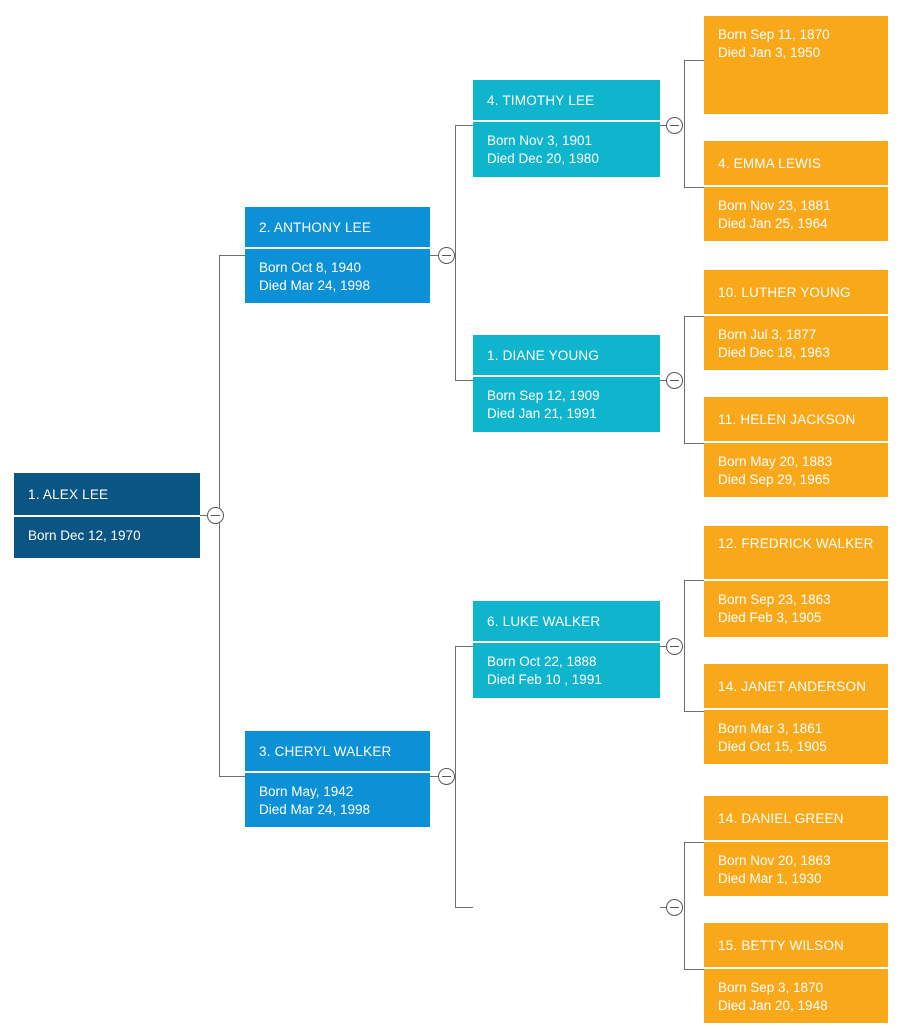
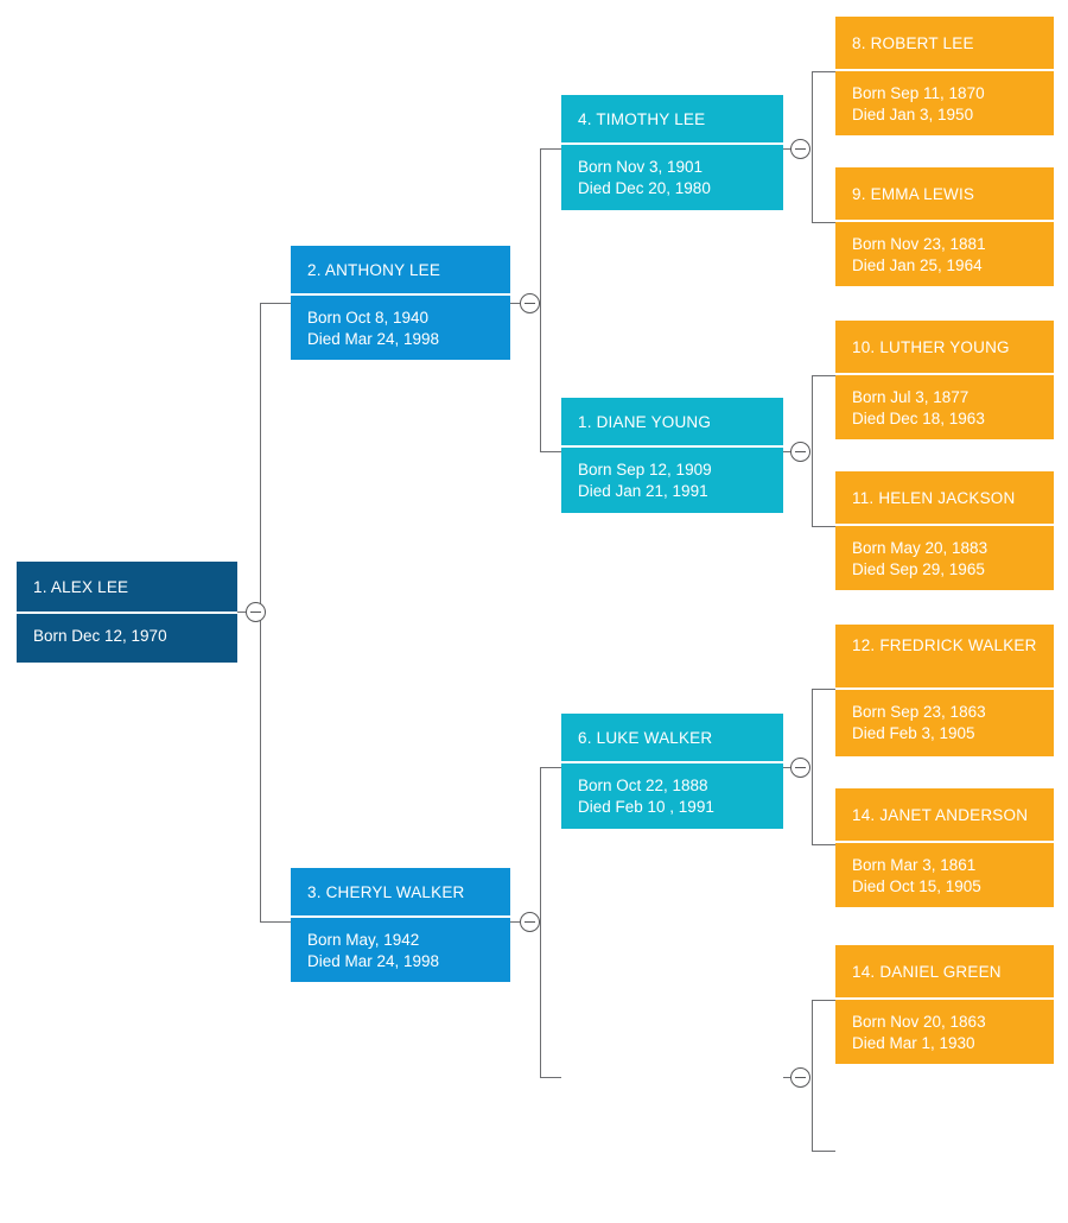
  1. ALEX LEE
  Born Dec 12, 1970
  2. ANTHONY LEE
  Born Oct 8, 1940
  Died Mar 24, 1998
  3. CHERYL WALKER
  Born May, 1942
  Died Mar 24, 1998
  4. TIMOTHY LEE
  Born Nov 3, 1901
  Died Dec 20, 1980
  1. DIANE YOUNG
  Born Sep 12, 1909
  Died Jan 21, 1991
  6. LUKE WALKER
  Born Oct 22, 1888
  Died Feb 10 , 1991
+ 8. ROBERT LEE
  Born Sep 11, 1870
  Died Jan 3, 1950
- 4. EMMA LEWIS
+ 9. EMMA LEWIS
  Born Nov 23, 1881
  Died Jan 25, 1964
  10. LUTHER YOUNG
  Born Jul 3, 1877
  Died Dec 18, 1963
  11. HELEN JACKSON
  Born May 20, 1883
  Died Sep 29, 1965
  12. FREDRICK WALKER
  Born Sep 23, 1863
  Died Feb 3, 1905
  14. JANET ANDERSON
  Born Mar 3, 1861
  Died Oct 15, 1905
  14. DANIEL GREEN
  Born Nov 20, 1863
  Died Mar 1, 1930
- 15. BETTY WILSON
- Born Sep 3, 1870
- Died Jan 20, 1948
